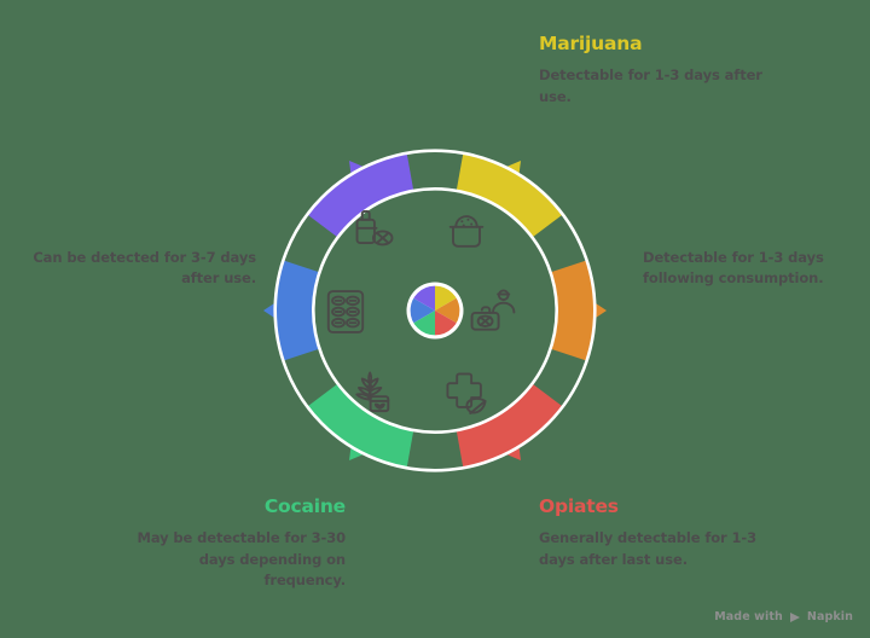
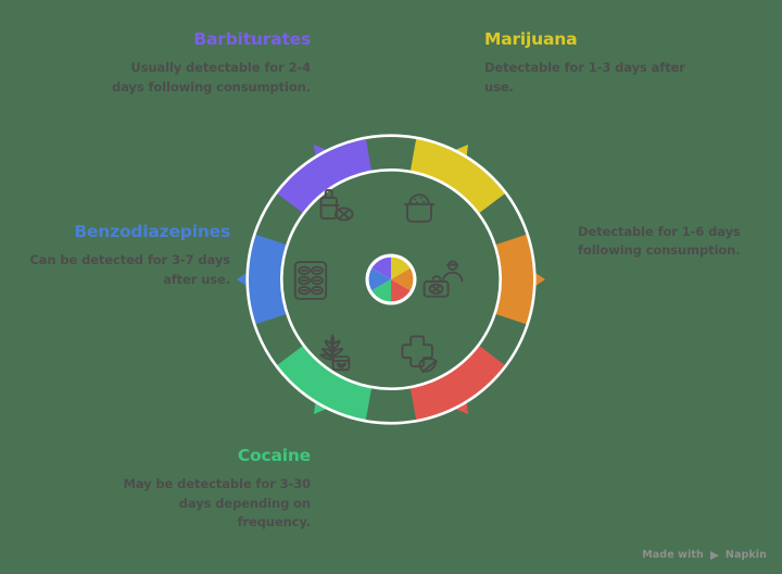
+ Barbiturates
+ Usually detectable for 2-4 days following consumption.
  Marijuana
  Detectable for 1-3 days after use.
+ Benzodiazepines
  Can be detected for 3-7 days after use.
- Detectable for 1-3 days following consumption.
+ Detectable for 1-6 days following consumption.
  Cocaine
  May be detectable for 3-30 days depending on frequency.
- Opiates
- Generally detectable for 1-3 days after last use.
  Made with
  Napkin
